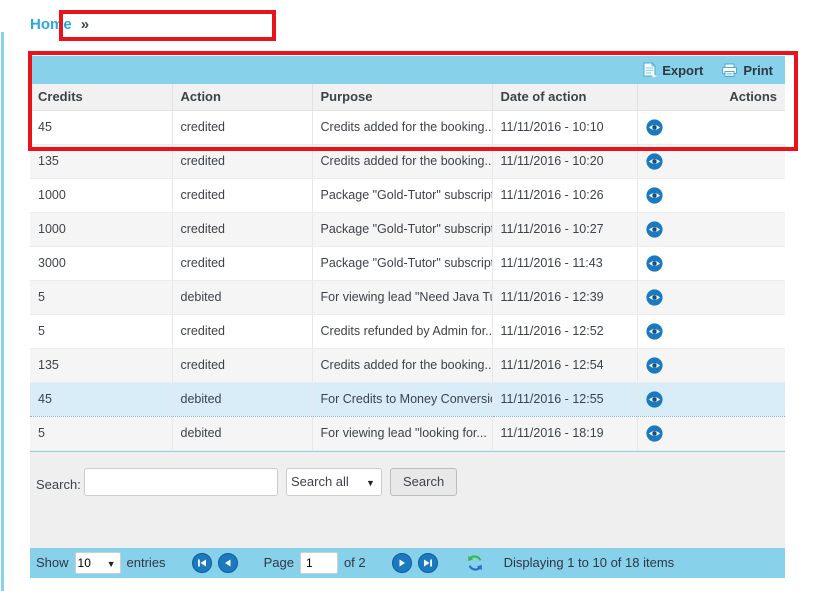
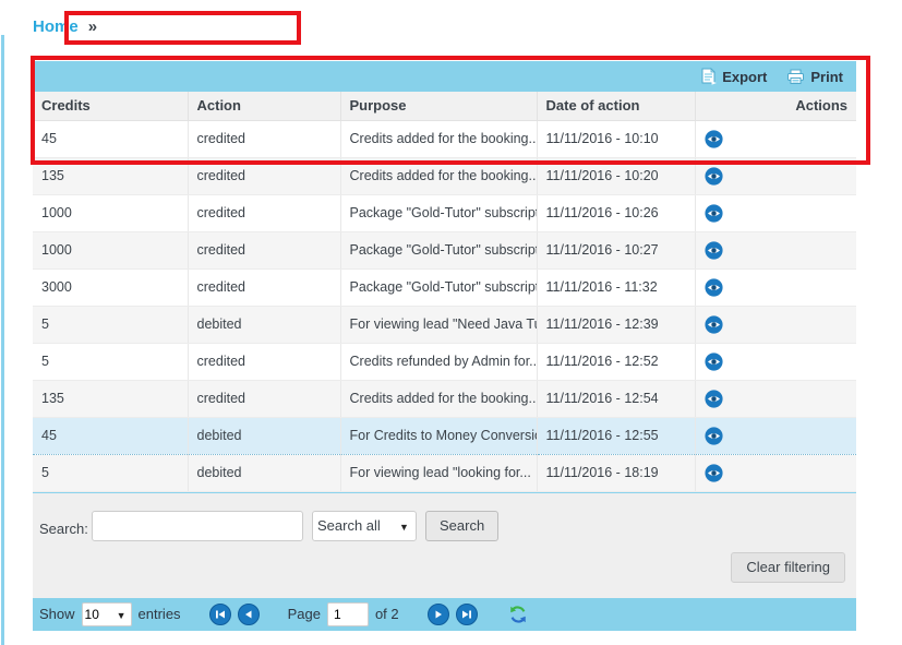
  Home
  »
  Export
  Print
  Credits	Action	Purpose	Date of action	Actions
  45	credited	Credits added for the booking..	11/11/2016 - 10:10
  135	credited	Credits added for the booking..	11/11/2016 - 10:20
  1000	credited	Package "Gold-Tutor" subscrip	11/11/2016 - 10:26
  1000	credited	Package "Gold-Tutor" subscrip	11/11/2016 - 10:27
- 3000	credited	Package "Gold-Tutor" subscrip	11/11/2016 - 11:43
+ 3000	credited	Package "Gold-Tutor" subscrip	11/11/2016 - 11:32
  5	debited	For viewing lead "Need Java T	11/11/2016 - 12:39
  5	credited	Credits refunded by Admin for..	11/11/2016 - 12:52
  135	credited	Credits added for the booking..	11/11/2016 - 12:54
  45	debited	For Credits to Money Conversi	11/11/2016 - 12:55
  5	debited	For viewing lead "looking for...	11/11/2016 - 18:19
  Search:
  Search all
  ▼
  Search
+ Clear filtering
  Show
  10
  ▼
  entries
  Page
  1
  of 2
- Displaying 1 to 10 of 18 items
